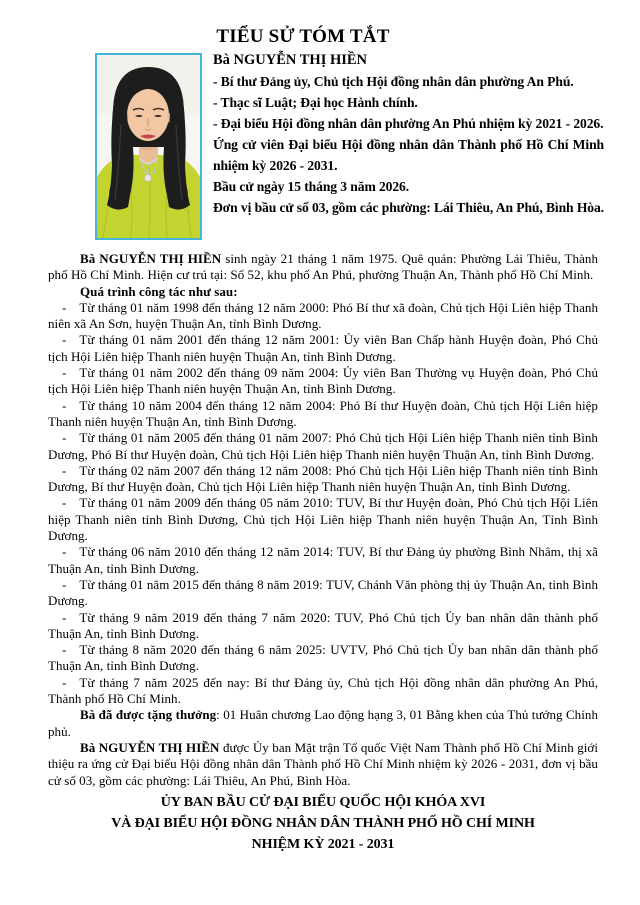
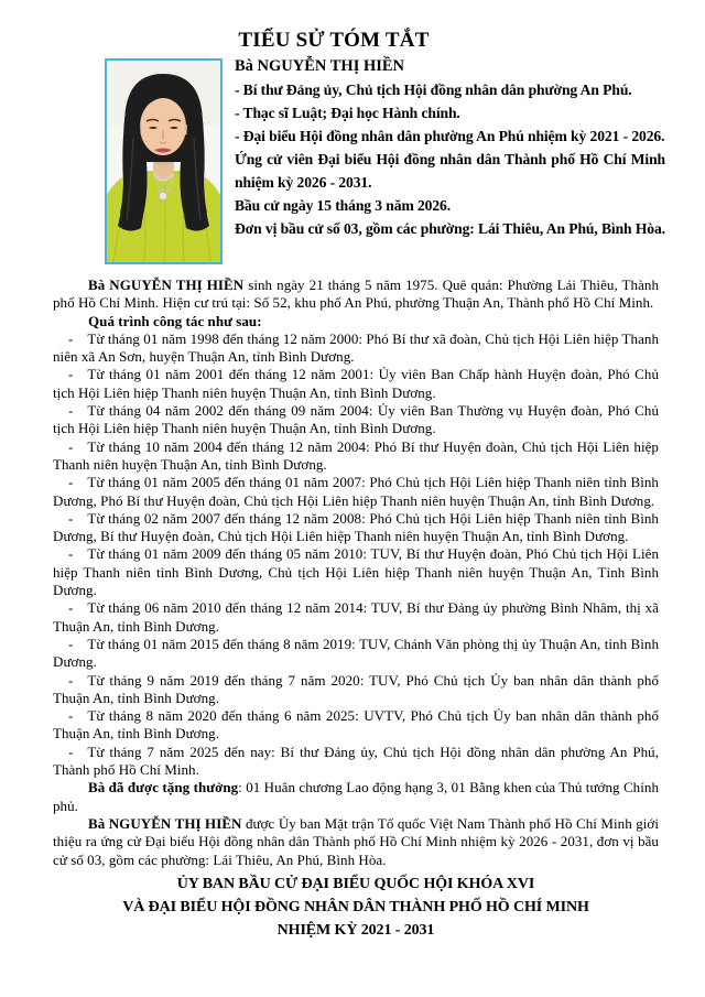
  TIỂU SỬ TÓM TẮT
  Bà NGUYỄN THỊ HIỀN
  - Bí thư Đảng ủy, Chủ tịch Hội đồng nhân dân phường An Phú.
  - Thạc sĩ Luật; Đại học Hành chính.
  - Đại biểu Hội đồng nhân dân phường An Phú nhiệm kỳ 2021 - 2026.
  Ứng cử viên Đại biểu Hội đồng nhân dân Thành phố Hồ Chí Minh nhiệm kỳ 2026 - 2031.
  Bầu cử ngày 15 tháng 3 năm 2026.
  Đơn vị bầu cử số 03, gồm các phường: Lái Thiêu, An Phú, Bình Hòa.
- Bà NGUYỄN THỊ HIỀN sinh ngày 21 tháng 1 năm 1975. Quê quán: Phường Lái Thiêu, Thành phố Hồ Chí Minh. Hiện cư trú tại: Số 52, khu phố An Phú, phường Thuận An, Thành phố Hồ Chí Minh.
+ Bà NGUYỄN THỊ HIỀN sinh ngày 21 tháng 5 năm 1975. Quê quán: Phường Lái Thiêu, Thành phố Hồ Chí Minh. Hiện cư trú tại: Số 52, khu phố An Phú, phường Thuận An, Thành phố Hồ Chí Minh.
  Quá trình công tác như sau:
  - Từ tháng 01 năm 1998 đến tháng 12 năm 2000: Phó Bí thư xã đoàn, Chủ tịch Hội Liên hiệp Thanh niên xã An Sơn, huyện Thuận An, tỉnh Bình Dương.
  - Từ tháng 01 năm 2001 đến tháng 12 năm 2001: Ủy viên Ban Chấp hành Huyện đoàn, Phó Chủ tịch Hội Liên hiệp Thanh niên huyện Thuận An, tỉnh Bình Dương.
- - Từ tháng 01 năm 2002 đến tháng 09 năm 2004: Ủy viên Ban Thường vụ Huyện đoàn, Phó Chủ tịch Hội Liên hiệp Thanh niên huyện Thuận An, tỉnh Bình Dương.
+ - Từ tháng 04 năm 2002 đến tháng 09 năm 2004: Ủy viên Ban Thường vụ Huyện đoàn, Phó Chủ tịch Hội Liên hiệp Thanh niên huyện Thuận An, tỉnh Bình Dương.
  - Từ tháng 10 năm 2004 đến tháng 12 năm 2004: Phó Bí thư Huyện đoàn, Chủ tịch Hội Liên hiệp Thanh niên huyện Thuận An, tỉnh Bình Dương.
  - Từ tháng 01 năm 2005 đến tháng 01 năm 2007: Phó Chủ tịch Hội Liên hiệp Thanh niên tỉnh Bình Dương, Phó Bí thư Huyện đoàn, Chủ tịch Hội Liên hiệp Thanh niên huyện Thuận An, tỉnh Bình Dương.
  - Từ tháng 02 năm 2007 đến tháng 12 năm 2008: Phó Chủ tịch Hội Liên hiệp Thanh niên tỉnh Bình Dương, Bí thư Huyện đoàn, Chủ tịch Hội Liên hiệp Thanh niên huyện Thuận An, tỉnh Bình Dương.
  - Từ tháng 01 năm 2009 đến tháng 05 năm 2010: TUV, Bí thư Huyện đoàn, Phó Chủ tịch Hội Liên hiệp Thanh niên tỉnh Bình Dương, Chủ tịch Hội Liên hiệp Thanh niên huyện Thuận An, Tỉnh Bình Dương.
  - Từ tháng 06 năm 2010 đến tháng 12 năm 2014: TUV, Bí thư Đảng ủy phường Bình Nhâm, thị xã Thuận An, tỉnh Bình Dương.
  - Từ tháng 01 năm 2015 đến tháng 8 năm 2019: TUV, Chánh Văn phòng thị ủy Thuận An, tỉnh Bình Dương.
  - Từ tháng 9 năm 2019 đến tháng 7 năm 2020: TUV, Phó Chủ tịch Ủy ban nhân dân thành phố Thuận An, tỉnh Bình Dương.
  - Từ tháng 8 năm 2020 đến tháng 6 năm 2025: UVTV, Phó Chủ tịch Ủy ban nhân dân thành phố Thuận An, tỉnh Bình Dương.
  - Từ tháng 7 năm 2025 đến nay: Bí thư Đảng ủy, Chủ tịch Hội đồng nhân dân phường An Phú, Thành phố Hồ Chí Minh.
  Bà đã được tặng thưởng: 01 Huân chương Lao động hạng 3, 01 Bằng khen của Thủ tướng Chính phủ.
  Bà NGUYỄN THỊ HIỀN được Ủy ban Mặt trận Tổ quốc Việt Nam Thành phố Hồ Chí Minh giới thiệu ra ứng cử Đại biểu Hội đồng nhân dân Thành phố Hồ Chí Minh nhiệm kỳ 2026 - 2031, đơn vị bầu cử số 03, gồm các phường: Lái Thiêu, An Phú, Bình Hòa.
  ỦY BAN BẦU CỬ ĐẠI BIỂU QUỐC HỘI KHÓA XVI
  VÀ ĐẠI BIỂU HỘI ĐỒNG NHÂN DÂN THÀNH PHỐ HỒ CHÍ MINH
  NHIỆM KỲ 2021 - 2031
